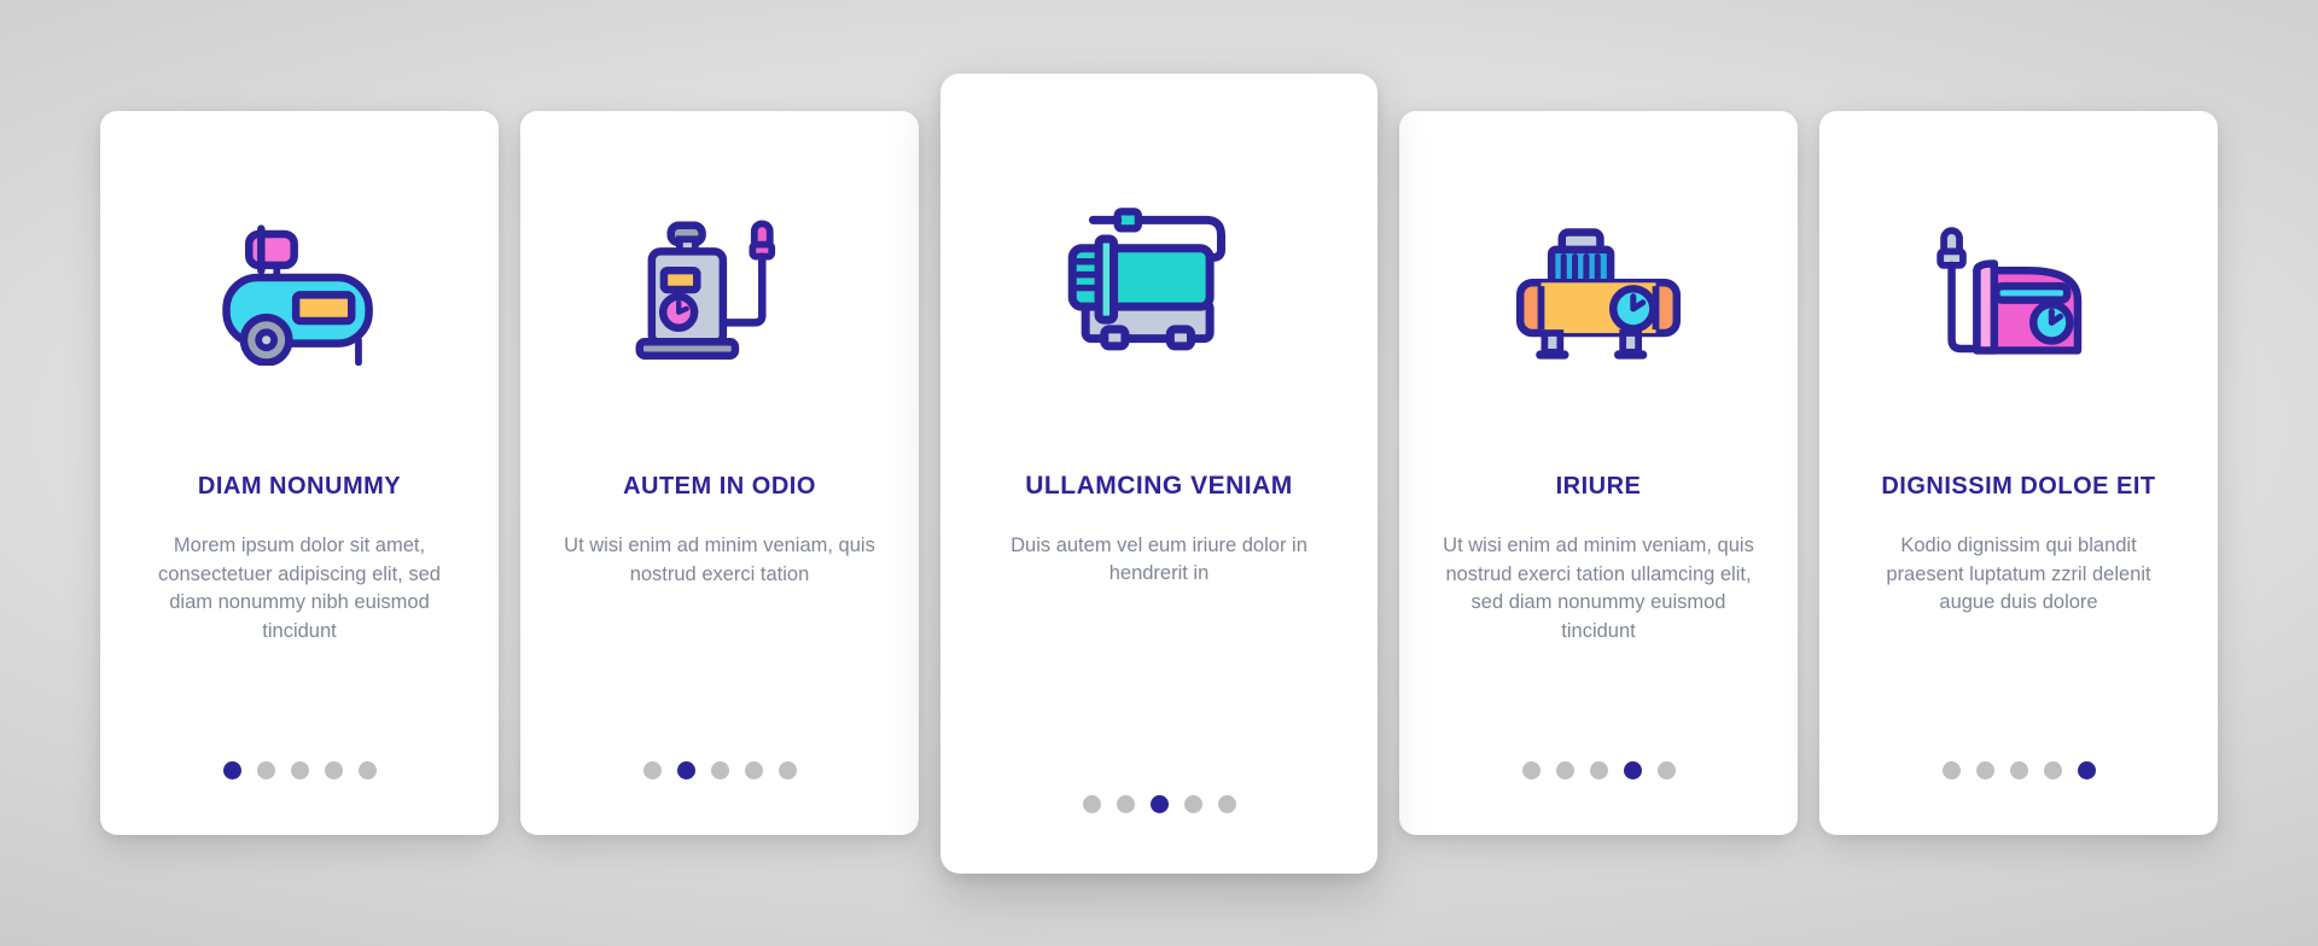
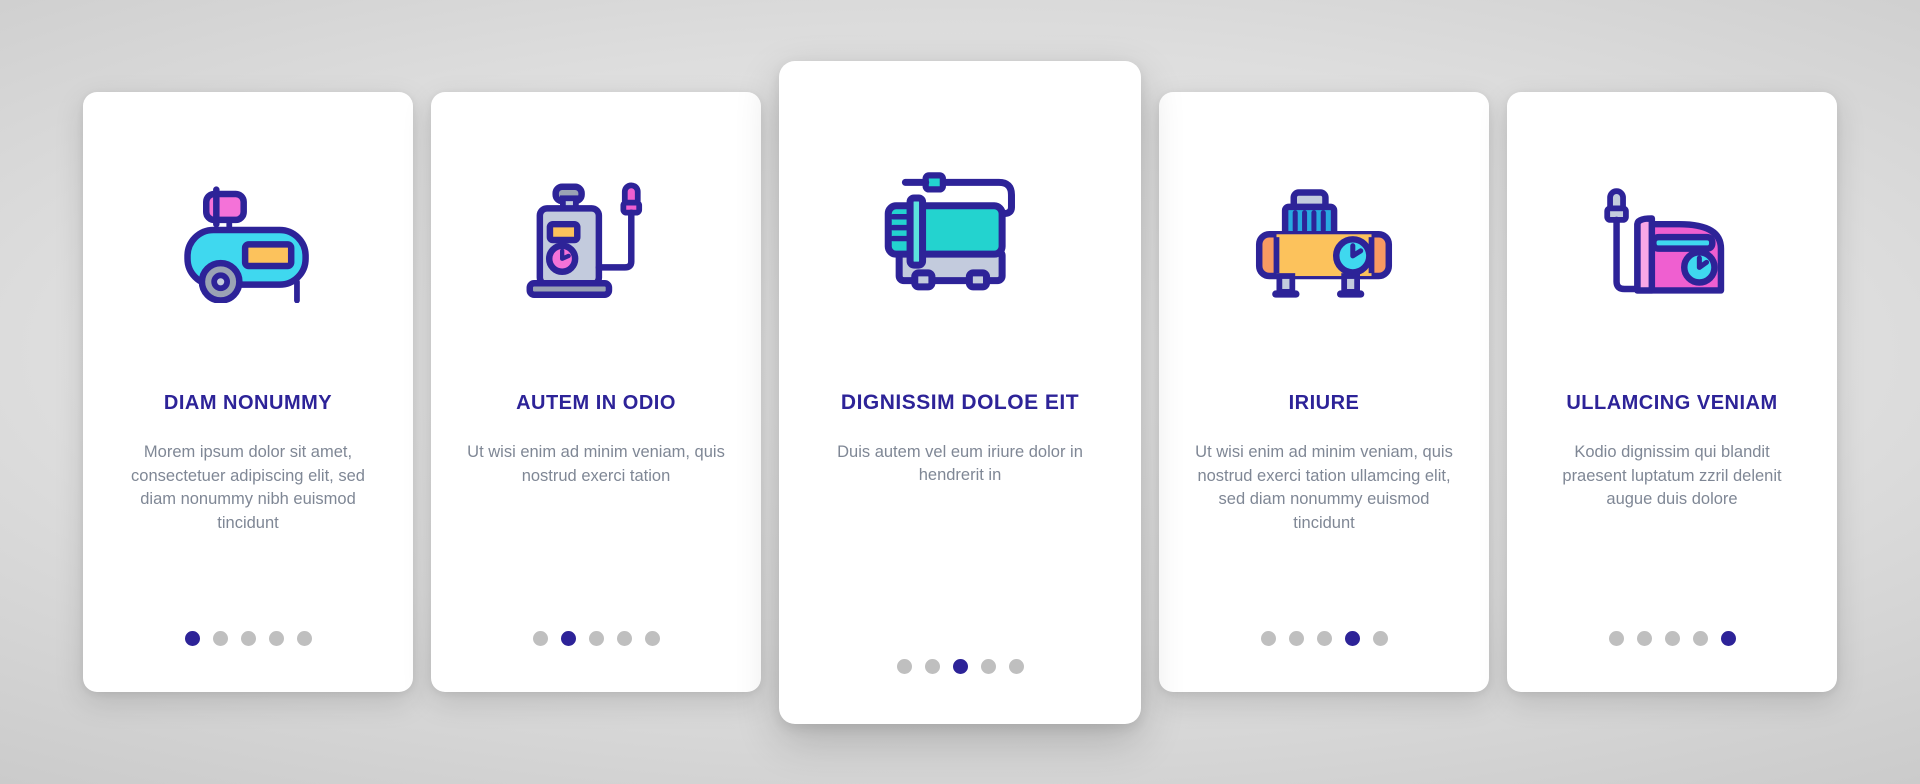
  DIAM NONUMMY
  Morem ipsum dolor sit amet, consectetuer adipiscing elit, sed diam nonummy nibh euismod tincidunt
  AUTEM IN ODIO
  Ut wisi enim ad minim veniam, quis nostrud exerci tation
- ULLAMCING VENIAM
+ DIGNISSIM DOLOE EIT
  Duis autem vel eum iriure dolor in hendrerit in
  IRIURE
  Ut wisi enim ad minim veniam, quis nostrud exerci tation ullamcing elit, sed diam nonummy euismod tincidunt
- DIGNISSIM DOLOE EIT
+ ULLAMCING VENIAM
  Kodio dignissim qui blandit praesent luptatum zzril delenit augue duis dolore
